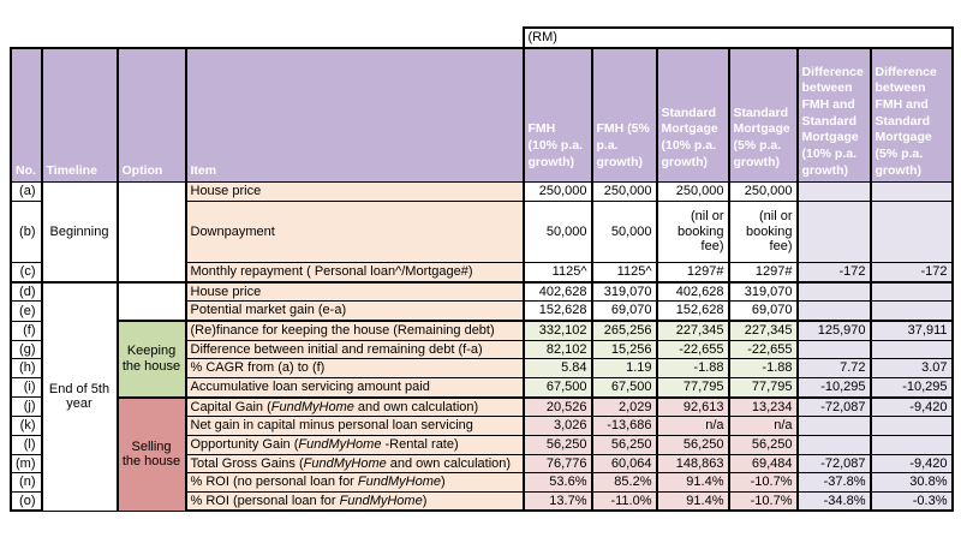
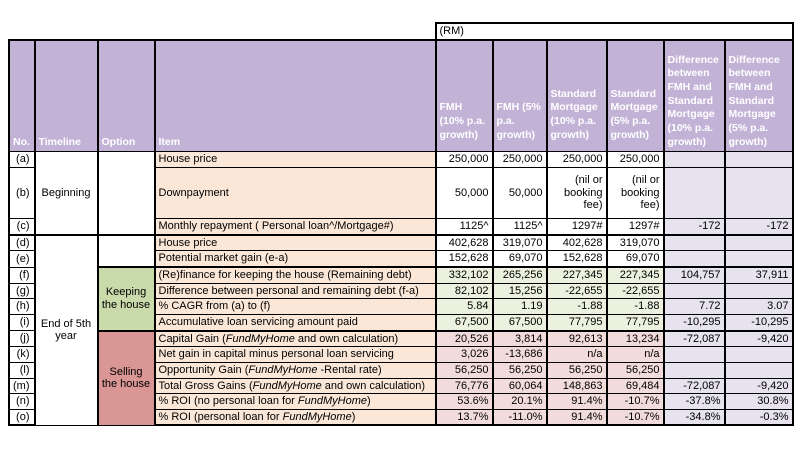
  	(RM)
  No.	Timeline	Option	Item	FMH (10% p.a. growth)	FMH (5% p.a. growth)	Standard Mortgage (10% p.a. growth)	Standard Mortgage (5% p.a. growth)	Difference between FMH and Standard Mortgage (10% p.a. growth)	Difference between FMH and Standard Mortgage (5% p.a. growth)
  (a)	Beginning		House price	250,000	250,000	250,000	250,000
  (b)	Downpayment	50,000	50,000	(nil or booking fee)	(nil or booking fee)
  (c)	Monthly repayment ( Personal loan^/Mortgage#)	1125^	1125^	1297#	1297#	-172	-172
  (d)	End of 5th year		House price	402,628	319,070	402,628	319,070
  (e)	Potential market gain (e-a)	152,628	69,070	152,628	69,070
- (f)	Keeping the house	(Re)finance for keeping the house (Remaining debt)	332,102	265,256	227,345	227,345	125,970	37,911
+ (f)	Keeping the house	(Re)finance for keeping the house (Remaining debt)	332,102	265,256	227,345	227,345	104,757	37,911
- (g)	Difference between initial and remaining debt (f-a)	82,102	15,256	-22,655	-22,655
+ (g)	Difference between personal and remaining debt (f-a)	82,102	15,256	-22,655	-22,655
  (h)	% CAGR from (a) to (f)	5.84	1.19	-1.88	-1.88	7.72	3.07
  (i)	Accumulative loan servicing amount paid	67,500	67,500	77,795	77,795	-10,295	-10,295
- (j)	Selling the house	Capital Gain (FundMyHome and own calculation)	20,526	2,029	92,613	13,234	-72,087	-9,420
+ (j)	Selling the house	Capital Gain (FundMyHome and own calculation)	20,526	3,814	92,613	13,234	-72,087	-9,420
  (k)	Net gain in capital minus personal loan servicing	3,026	-13,686	n/a	n/a
  (l)	Opportunity Gain (FundMyHome -Rental rate)	56,250	56,250	56,250	56,250
  (m)	Total Gross Gains (FundMyHome and own calculation)	76,776	60,064	148,863	69,484	-72,087	-9,420
- (n)	% ROI (no personal loan for FundMyHome)	53.6%	85.2%	91.4%	-10.7%	-37.8%	30.8%
+ (n)	% ROI (no personal loan for FundMyHome)	53.6%	20.1%	91.4%	-10.7%	-37.8%	30.8%
  (o)	% ROI (personal loan for FundMyHome)	13.7%	-11.0%	91.4%	-10.7%	-34.8%	-0.3%
